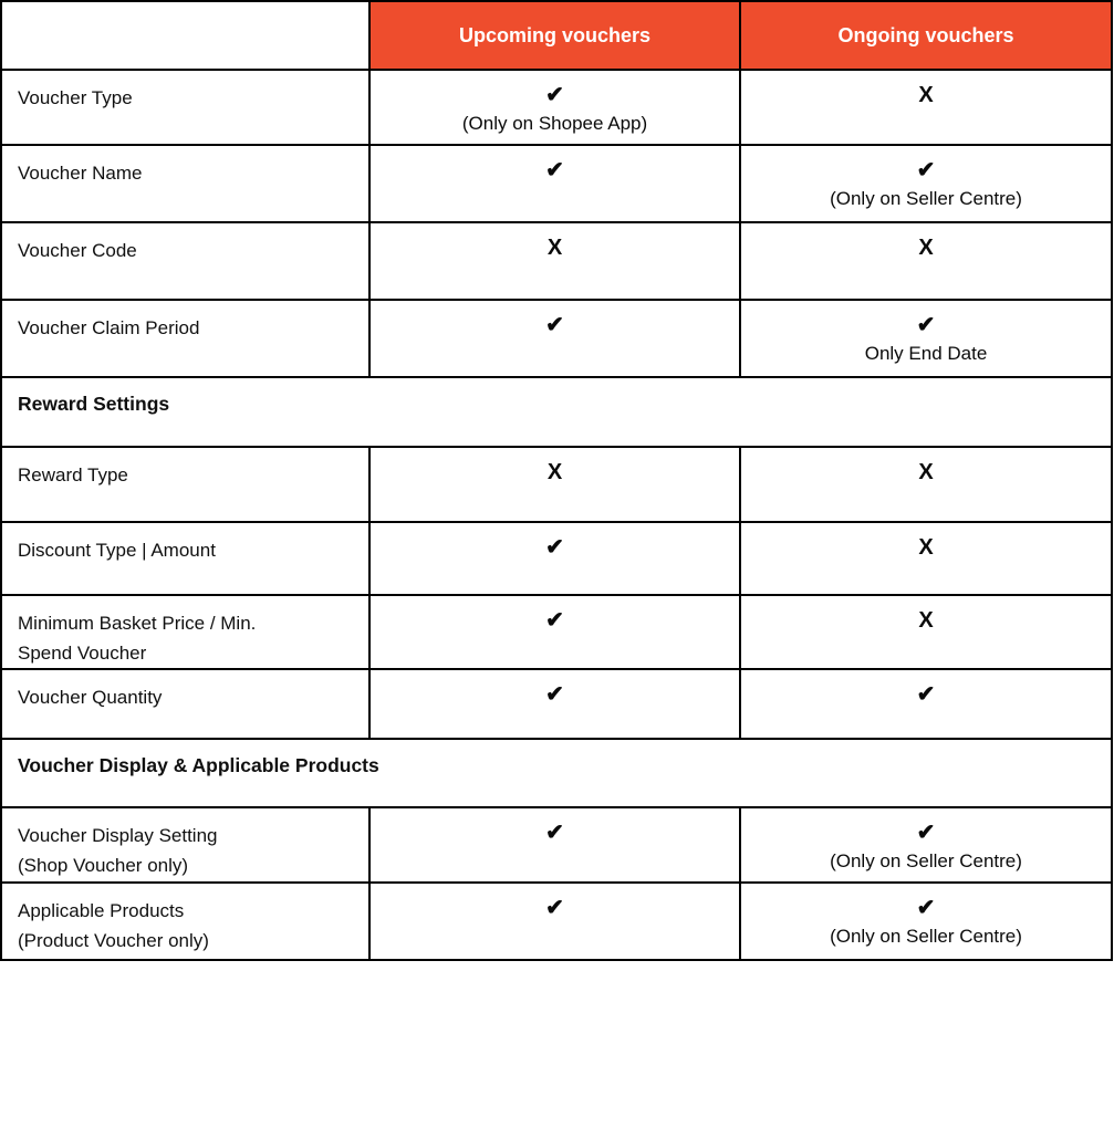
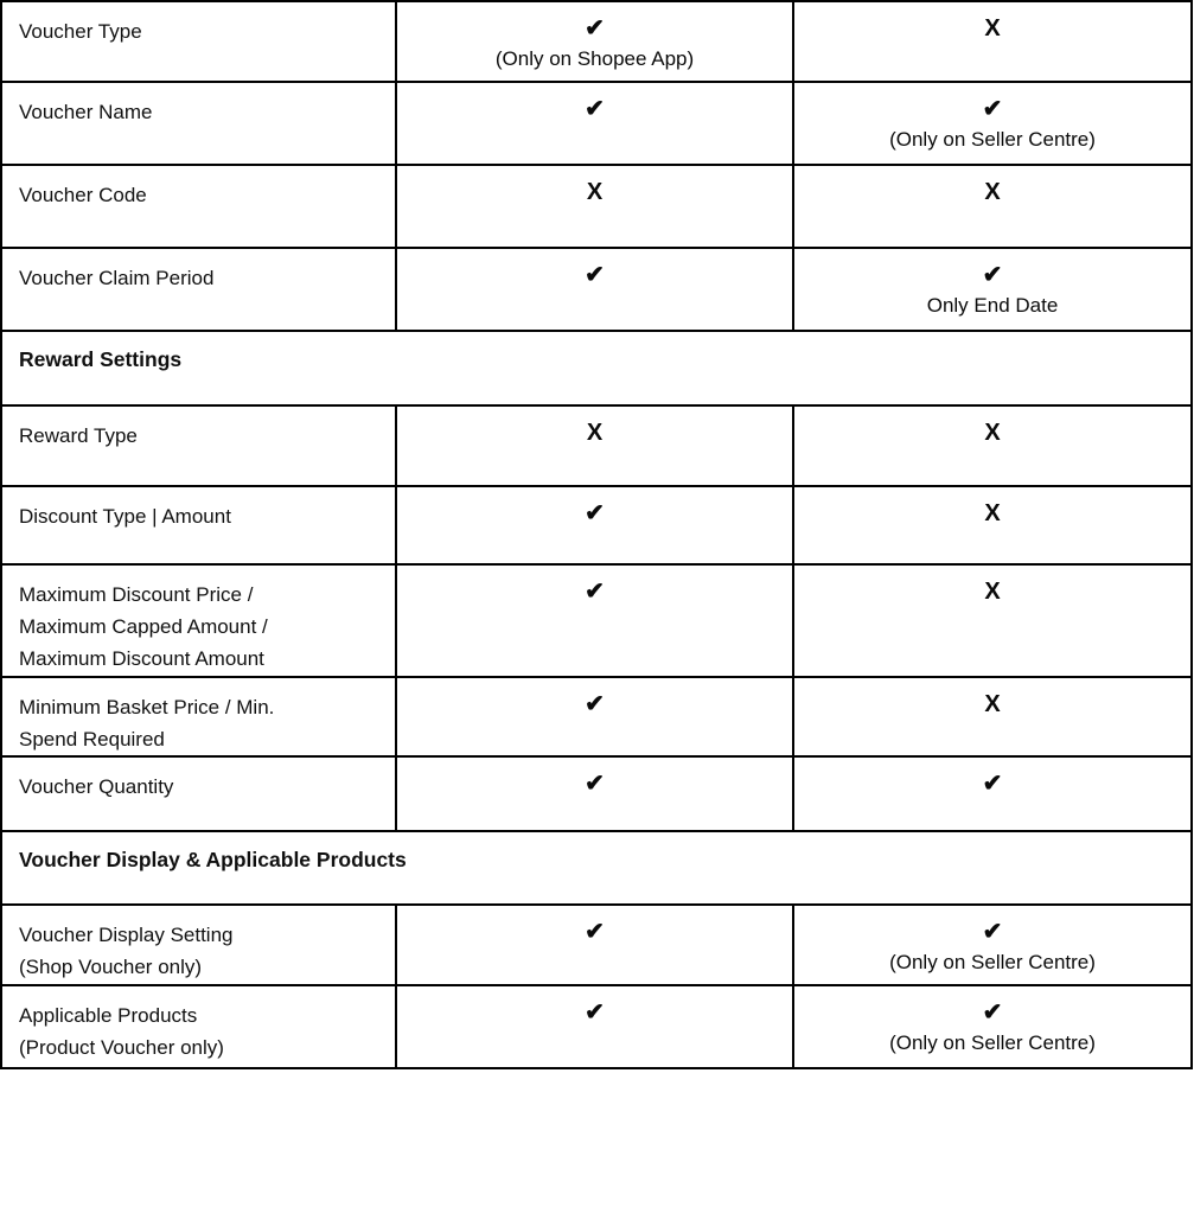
- 	Upcoming vouchers	Ongoing vouchers
  Voucher Type	✔ (Only on Shopee App)	X
  Voucher Name	✔	✔ (Only on Seller Centre)
  Voucher Code	X	X
  Voucher Claim Period	✔	✔ Only End Date
  Reward Settings
  Reward Type	X	X
  Discount Type | Amount	✔	X
+ Maximum Discount Price / Maximum Capped Amount / Maximum Discount Amount	✔	X
- Minimum Basket Price / Min. Spend Voucher	✔	X
+ Minimum Basket Price / Min. Spend Required	✔	X
  Voucher Quantity	✔	✔
  Voucher Display & Applicable Products
  Voucher Display Setting (Shop Voucher only)	✔	✔ (Only on Seller Centre)
  Applicable Products (Product Voucher only)	✔	✔ (Only on Seller Centre)
